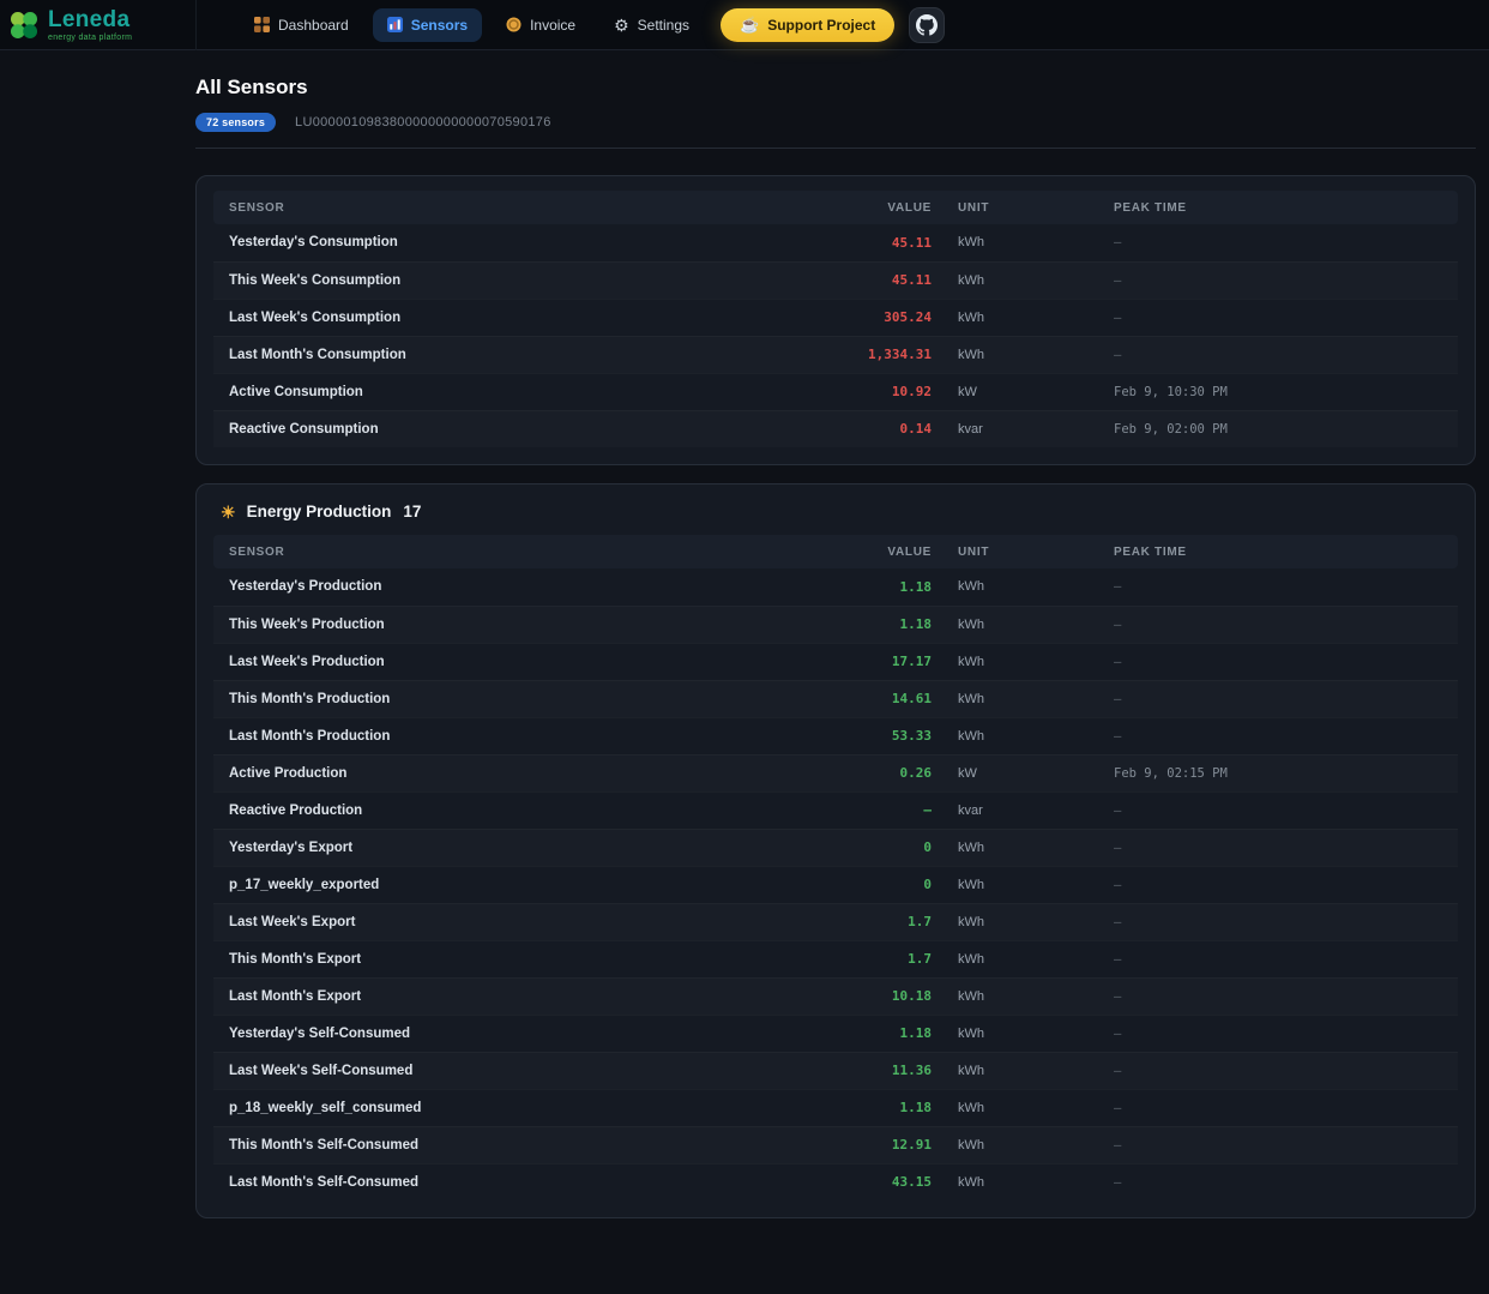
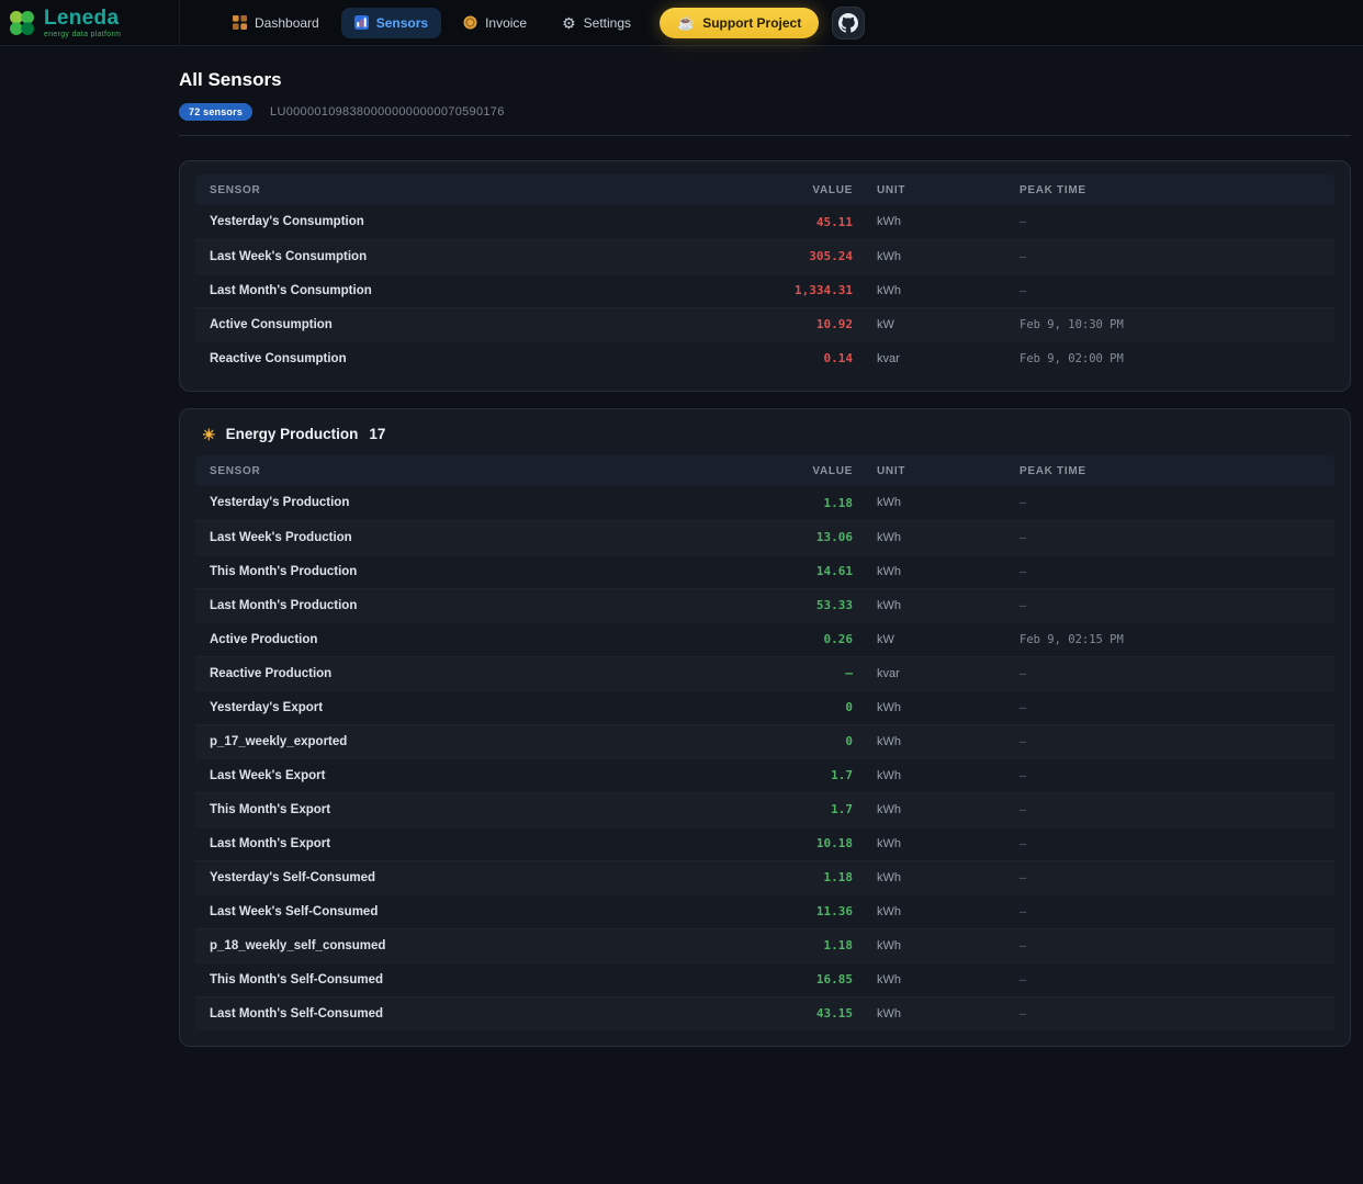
  Leneda
  Dashboard
  Sensors
  Invoice
  ⚙
  Settings
  ☕
  Support Project
  All Sensors
  72 sensors
  LU0000010983800000000000070590176
  SENSOR	VALUE	UNIT	PEAK TIME
  Yesterday's Consumption	45.11	kWh	–
- This Week's Consumption	45.11	kWh	–
  Last Week's Consumption	305.24	kWh	–
  Last Month's Consumption	1,334.31	kWh	–
  Active Consumption	10.92	kW	Feb 9, 10:30 PM
  Reactive Consumption	0.14	kvar	Feb 9, 02:00 PM
  ☀
  Energy Production
  17
  SENSOR	VALUE	UNIT	PEAK TIME
  Yesterday's Production	1.18	kWh	–
- This Week's Production	1.18	kWh	–
- Last Week's Production	17.17	kWh	–
+ Last Week's Production	13.06	kWh	–
  This Month's Production	14.61	kWh	–
  Last Month's Production	53.33	kWh	–
  Active Production	0.26	kW	Feb 9, 02:15 PM
  Reactive Production	–	kvar	–
  Yesterday's Export	0	kWh	–
  p_17_weekly_exported	0	kWh	–
  Last Week's Export	1.7	kWh	–
  This Month's Export	1.7	kWh	–
  Last Month's Export	10.18	kWh	–
  Yesterday's Self-Consumed	1.18	kWh	–
  Last Week's Self-Consumed	11.36	kWh	–
  p_18_weekly_self_consumed	1.18	kWh	–
- This Month's Self-Consumed	12.91	kWh	–
+ This Month's Self-Consumed	16.85	kWh	–
  Last Month's Self-Consumed	43.15	kWh	–
